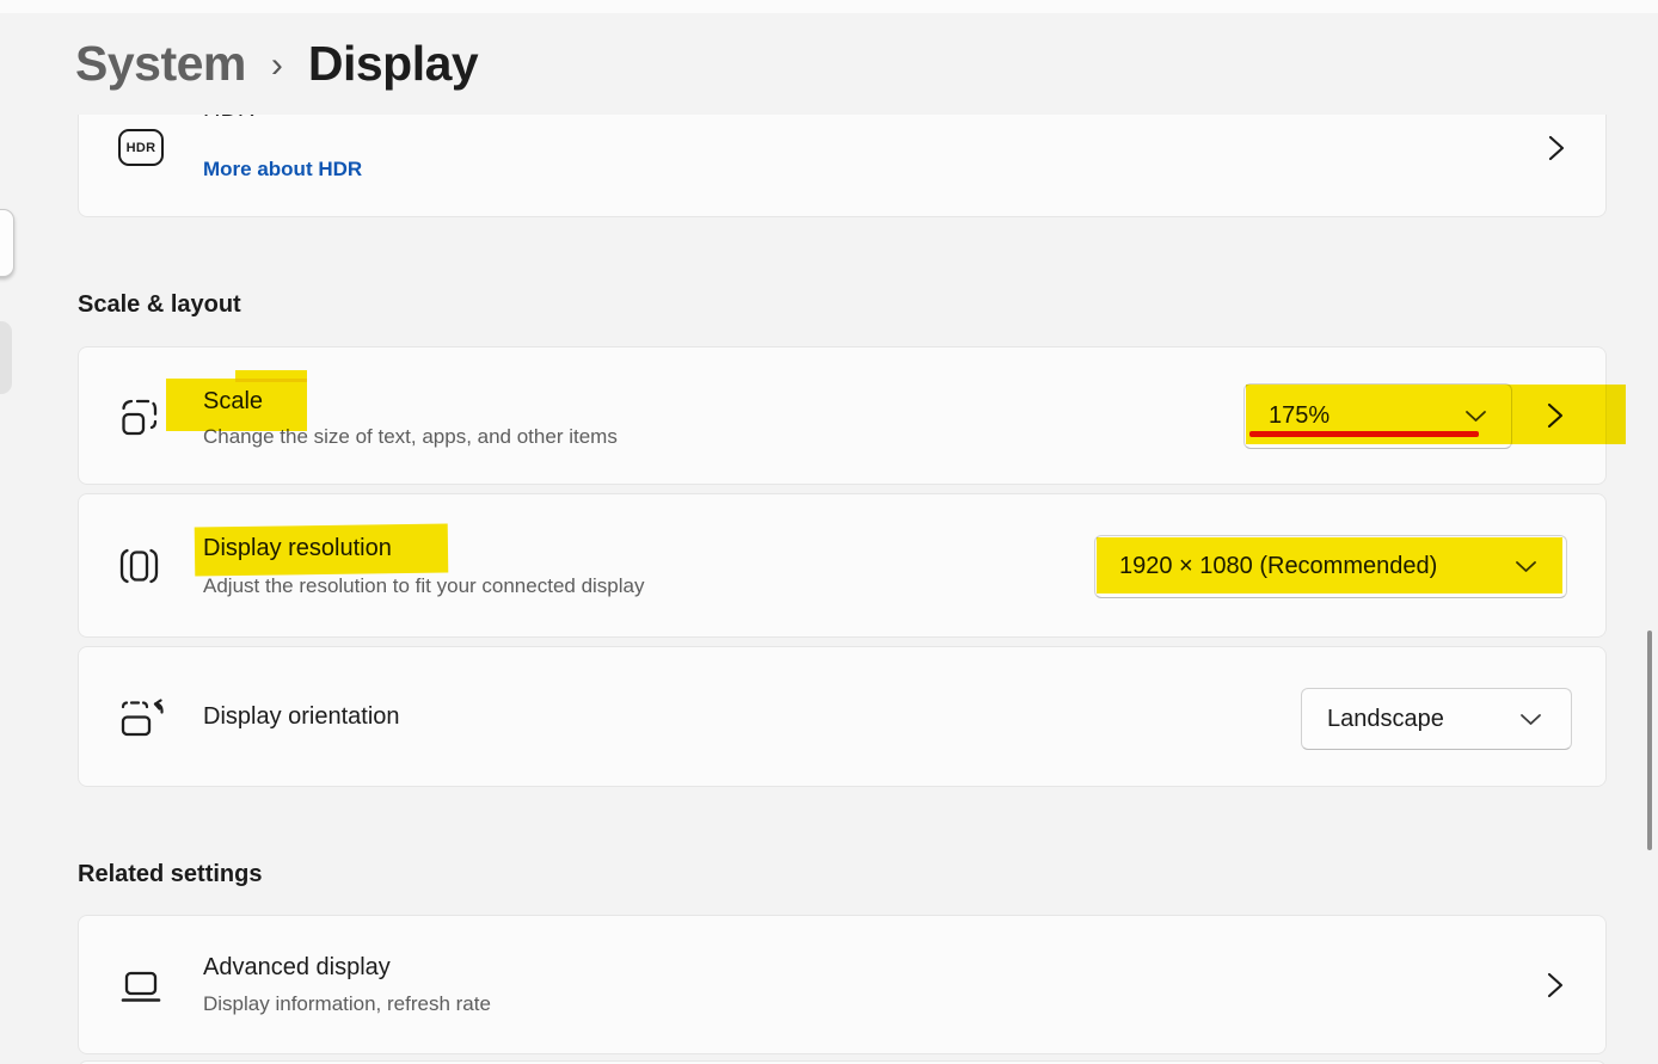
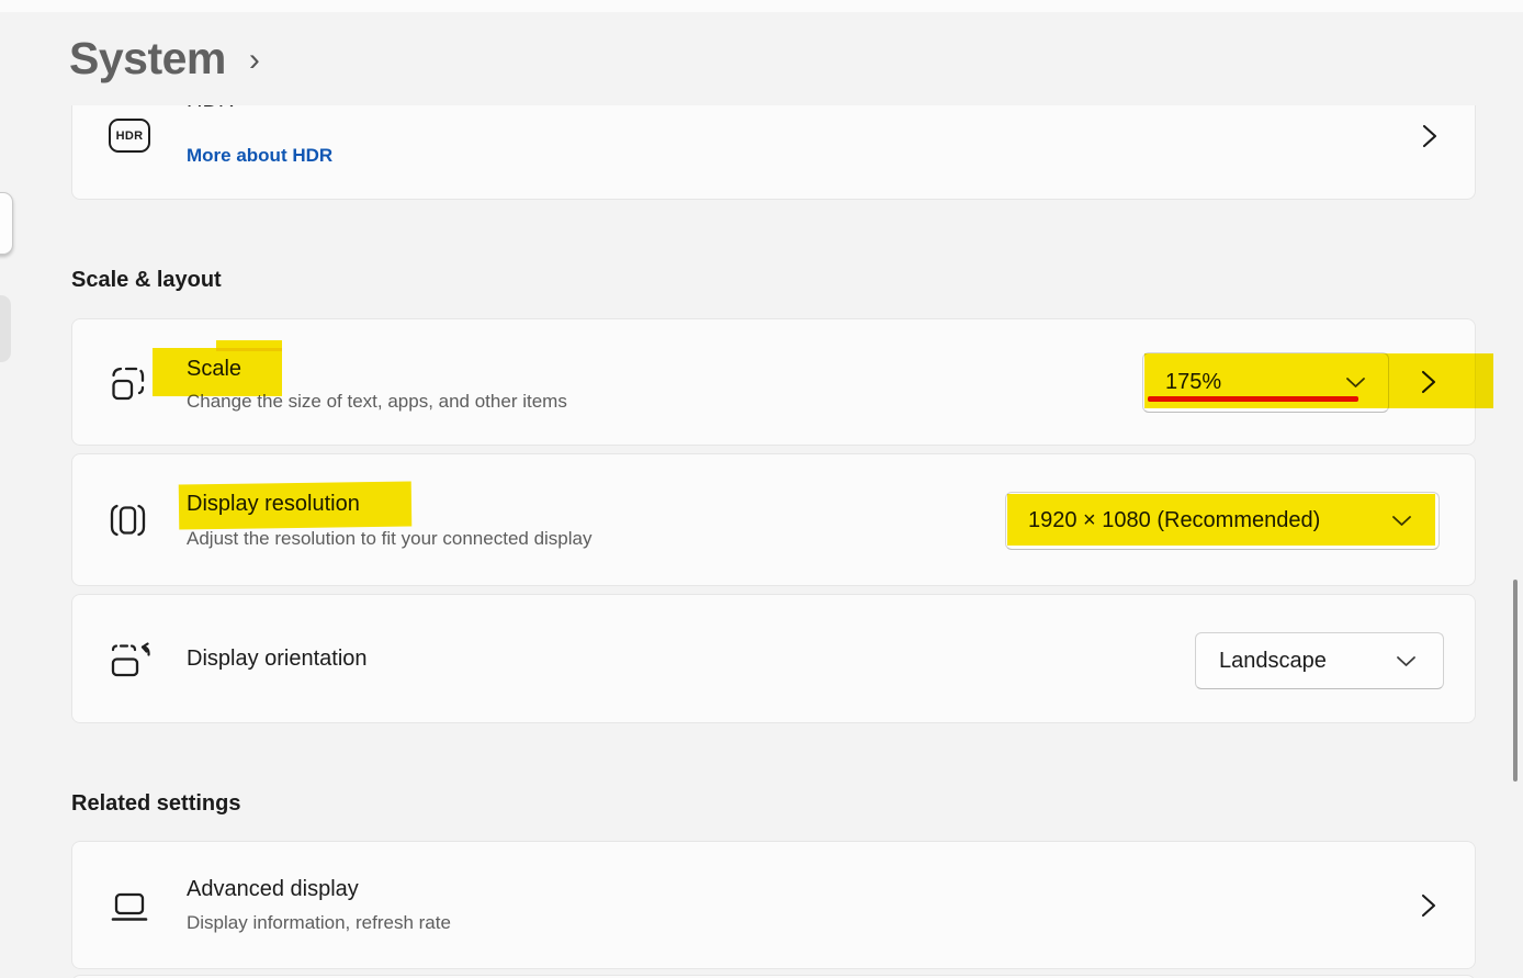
  System
  ›
- Display
  HDR
  More about HDR
  Scale & layout
  Change the size of text, apps, and other items
  Adjust the resolution to fit your connected display
  Display orientation
  Landscape
  Related settings
  Advanced display
  Display information, refresh rate
